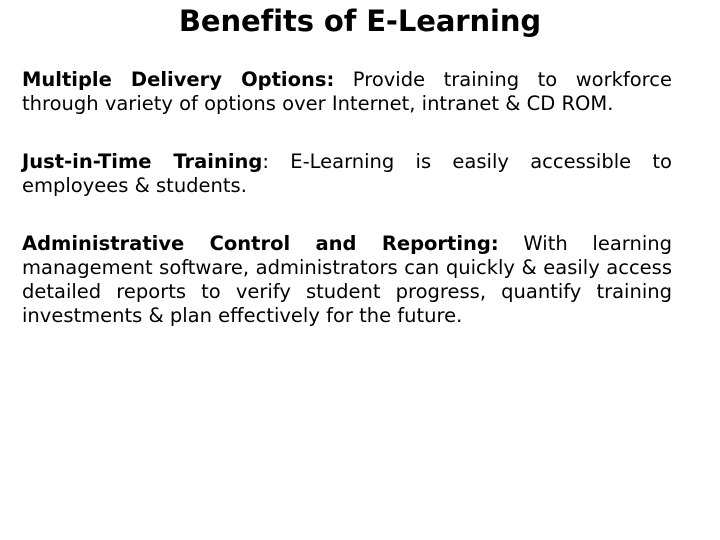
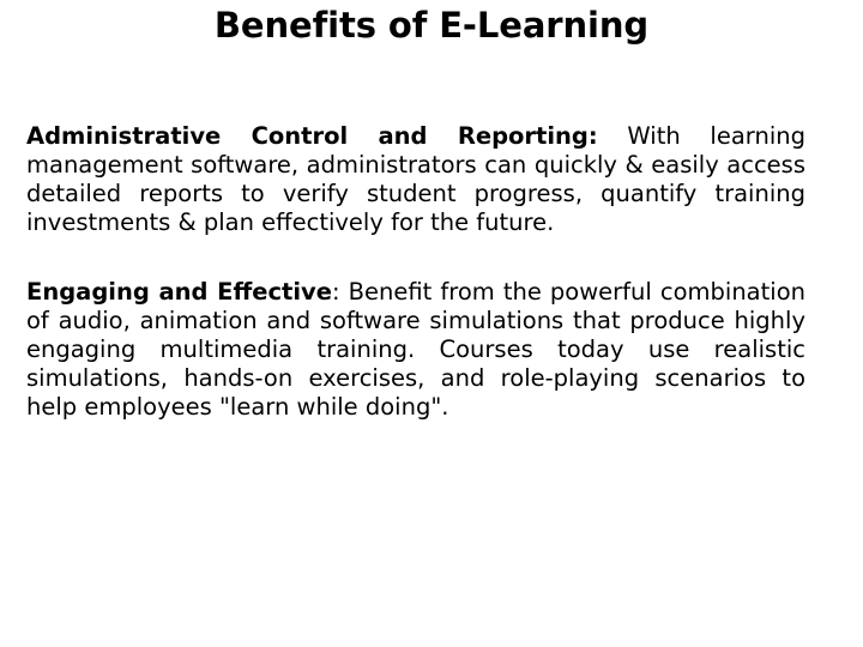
  Benefits of E-Learning
- Multiple Delivery Options: Provide training to workforce through variety of options over Internet, intranet & CD ROM.
- Just-in-Time Training: E-Learning is easily accessible to employees & students.
  Administrative Control and Reporting: With learning management software, administrators can quickly & easily access detailed reports to verify student progress, quantify training investments & plan effectively for the future.
+ Engaging and Effective: Benefit from the powerful combination of audio, animation and software simulations that produce highly engaging multimedia training. Courses today use realistic simulations, hands-on exercises, and role-playing scenarios to help employees "learn while doing".
